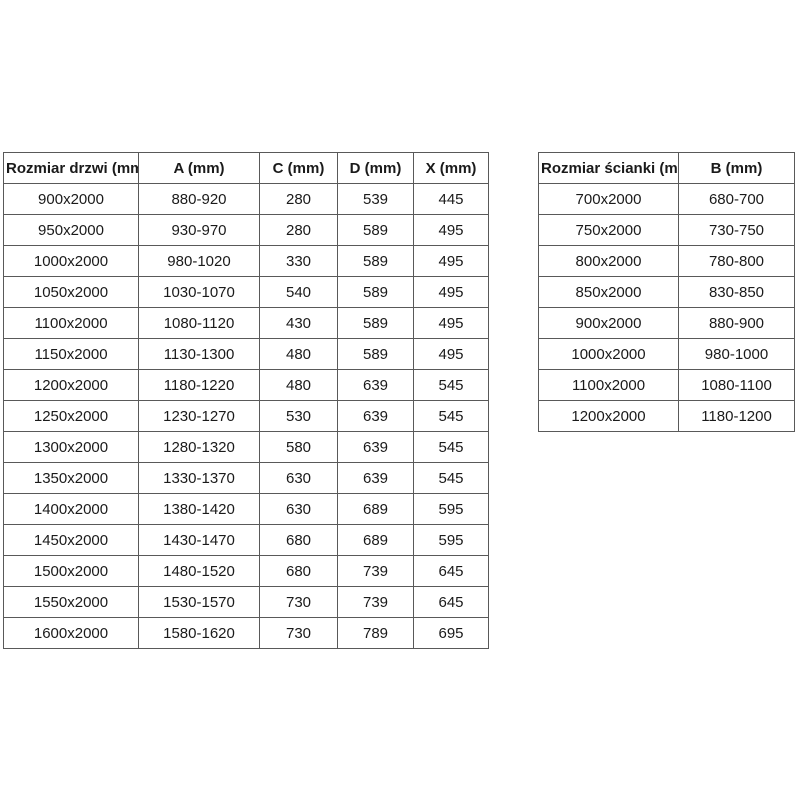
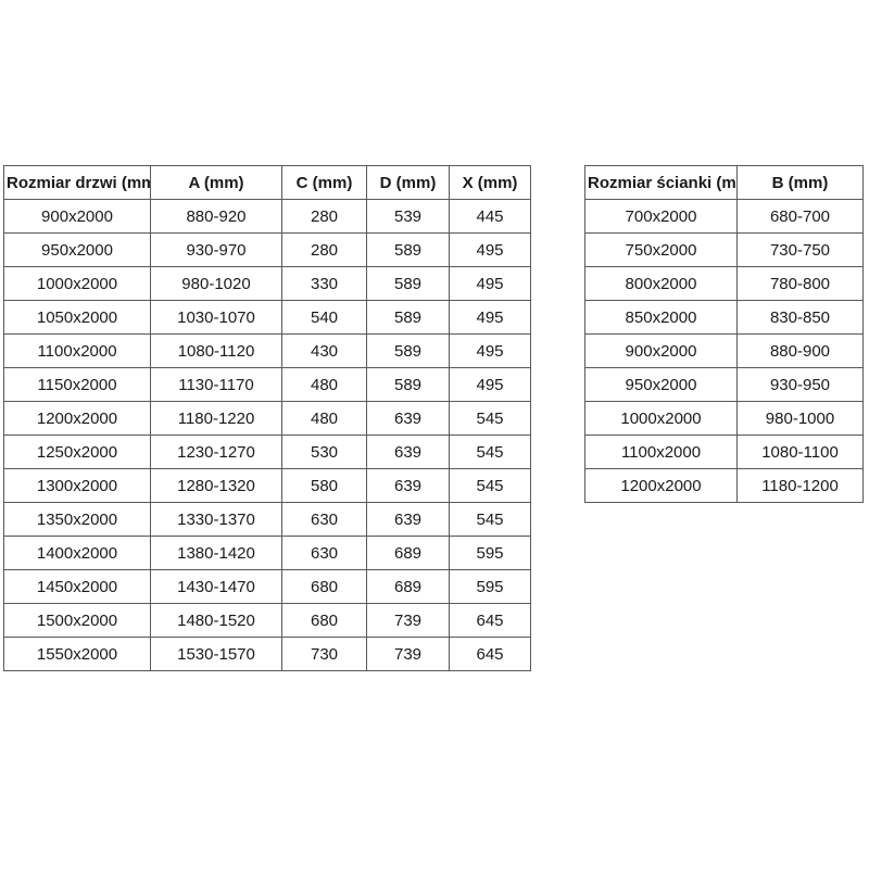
  Rozmiar drzwi (mm	A (mm)	C (mm)	D (mm)	X (mm)
  900x2000	880-920	280	539	445
  950x2000	930-970	280	589	495
  1000x2000	980-1020	330	589	495
  1050x2000	1030-1070	540	589	495
  1100x2000	1080-1120	430	589	495
- 1150x2000	1130-1300	480	589	495
+ 1150x2000	1130-1170	480	589	495
  1200x2000	1180-1220	480	639	545
  1250x2000	1230-1270	530	639	545
  1300x2000	1280-1320	580	639	545
  1350x2000	1330-1370	630	639	545
  1400x2000	1380-1420	630	689	595
  1450x2000	1430-1470	680	689	595
  1500x2000	1480-1520	680	739	645
  1550x2000	1530-1570	730	739	645
- 1600x2000	1580-1620	730	789	695
  Rozmiar ścianki (m	B (mm)
  700x2000	680-700
  750x2000	730-750
  800x2000	780-800
  850x2000	830-850
  900x2000	880-900
+ 950x2000	930-950
  1000x2000	980-1000
  1100x2000	1080-1100
  1200x2000	1180-1200
